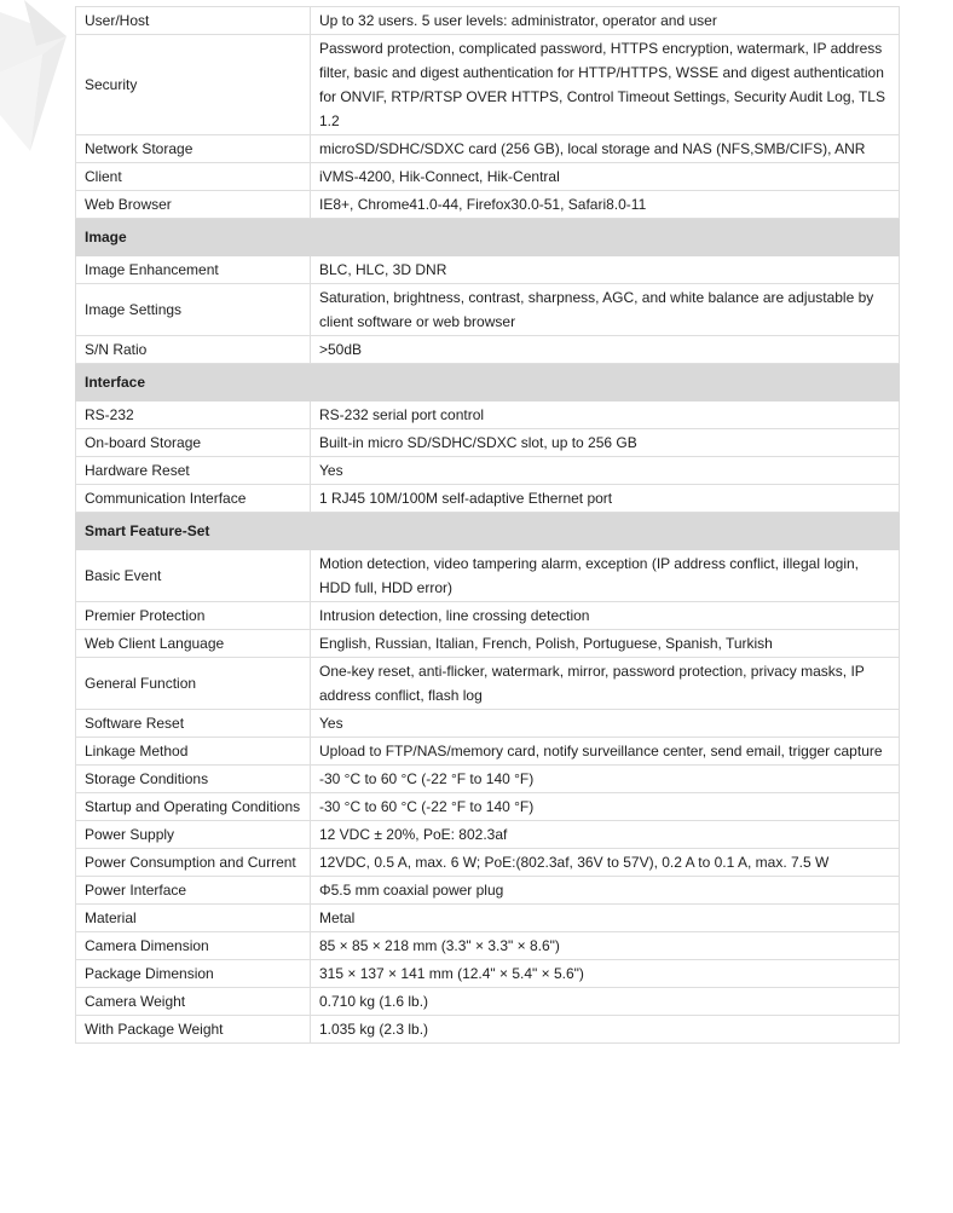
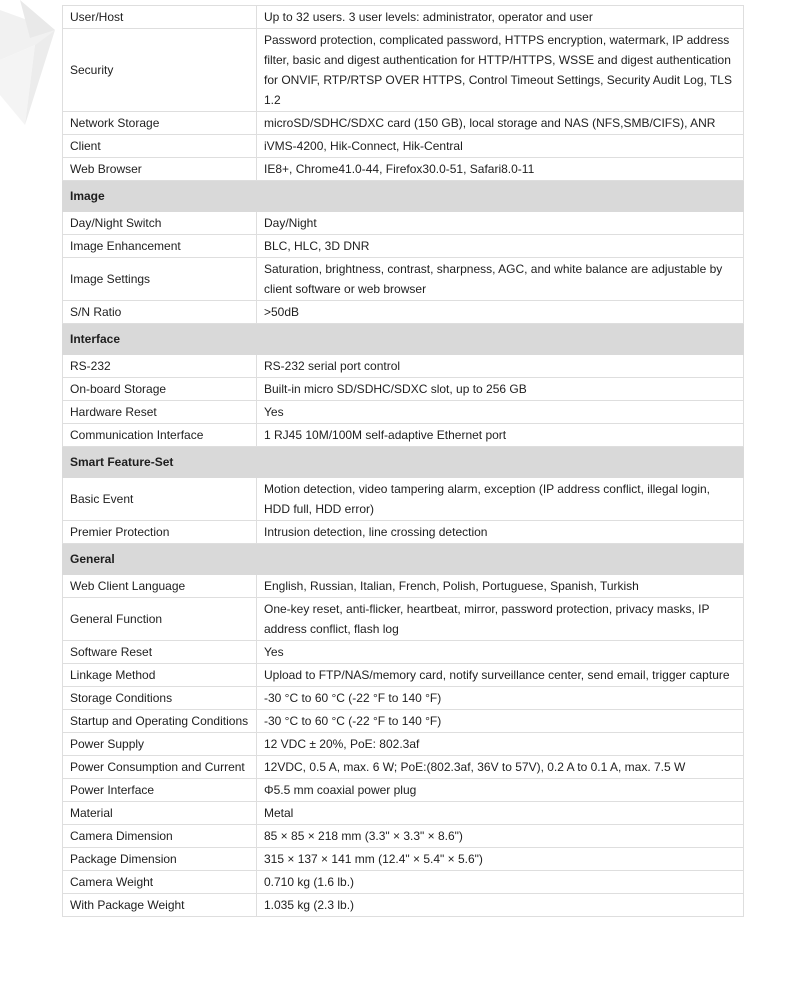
- User/Host	Up to 32 users. 5 user levels: administrator, operator and user
+ User/Host	Up to 32 users. 3 user levels: administrator, operator and user
  Security	Password protection, complicated password, HTTPS encryption, watermark, IP address filter, basic and digest authentication for HTTP/HTTPS, WSSE and digest authentication for ONVIF, RTP/RTSP OVER HTTPS, Control Timeout Settings, Security Audit Log, TLS 1.2
- Network Storage	microSD/SDHC/SDXC card (256 GB), local storage and NAS (NFS,SMB/CIFS), ANR
+ Network Storage	microSD/SDHC/SDXC card (150 GB), local storage and NAS (NFS,SMB/CIFS), ANR
  Client	iVMS-4200, Hik-Connect, Hik-Central
  Web Browser	IE8+, Chrome41.0-44, Firefox30.0-51, Safari8.0-11
  Image
+ Day/Night Switch	Day/Night
  Image Enhancement	BLC, HLC, 3D DNR
  Image Settings	Saturation, brightness, contrast, sharpness, AGC, and white balance are adjustable by client software or web browser
  S/N Ratio	>50dB
  Interface
  RS-232	RS-232 serial port control
  On-board Storage	Built-in micro SD/SDHC/SDXC slot, up to 256 GB
  Hardware Reset	Yes
  Communication Interface	1 RJ45 10M/100M self-adaptive Ethernet port
  Smart Feature-Set
  Basic Event	Motion detection, video tampering alarm, exception (IP address conflict, illegal login, HDD full, HDD error)
  Premier Protection	Intrusion detection, line crossing detection
+ General
  Web Client Language	English, Russian, Italian, French, Polish, Portuguese, Spanish, Turkish
- General Function	One-key reset, anti-flicker, watermark, mirror, password protection, privacy masks, IP address conflict, flash log
+ General Function	One-key reset, anti-flicker, heartbeat, mirror, password protection, privacy masks, IP address conflict, flash log
  Software Reset	Yes
  Linkage Method	Upload to FTP/NAS/memory card, notify surveillance center, send email, trigger capture
  Storage Conditions	-30 °C to 60 °C (-22 °F to 140 °F)
  Startup and Operating Conditions	-30 °C to 60 °C (-22 °F to 140 °F)
  Power Supply	12 VDC ± 20%, PoE: 802.3af
  Power Consumption and Current	12VDC, 0.5 A, max. 6 W; PoE:(802.3af, 36V to 57V), 0.2 A to 0.1 A, max. 7.5 W
  Power Interface	Φ5.5 mm coaxial power plug
  Material	Metal
  Camera Dimension	85 × 85 × 218 mm (3.3" × 3.3" × 8.6")
  Package Dimension	315 × 137 × 141 mm (12.4" × 5.4" × 5.6")
  Camera Weight	0.710 kg (1.6 lb.)
  With Package Weight	1.035 kg (2.3 lb.)
